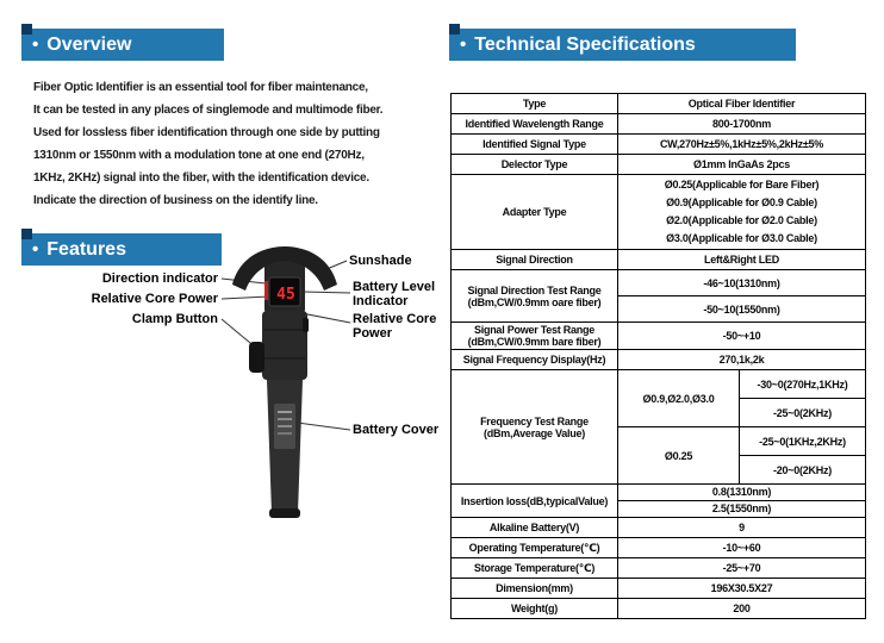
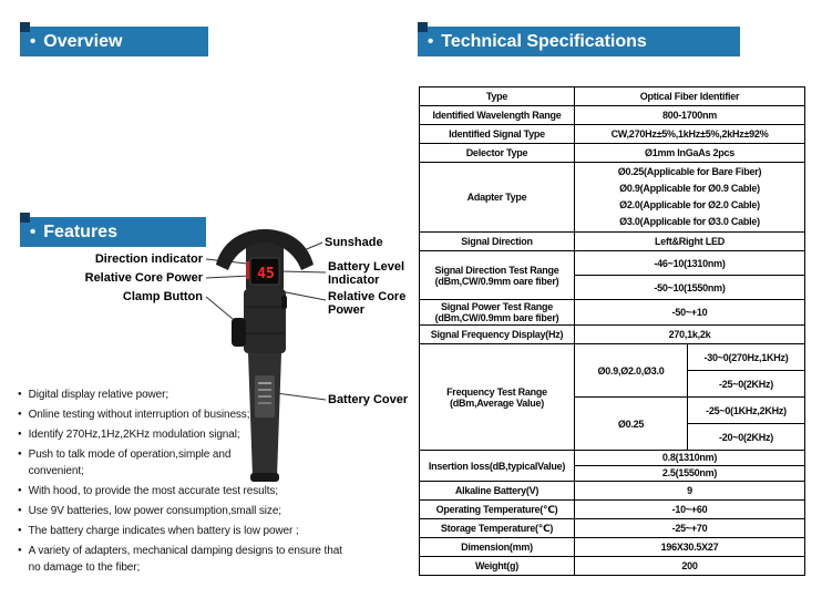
  •
  Overview
- Fiber Optic Identifier is an essential tool for fiber maintenance,
- It can be tested in any places of singlemode and multimode fiber.
- Used for lossless fiber identification through one side by putting
- 1310nm or 1550nm with a modulation tone at one end (270Hz,
- 1KHz, 2KHz) signal into the fiber, with the identification device.
- Indicate the direction of business on the identify line.
  •
  Features
  45
  Direction indicator
  Relative Core Power
  Clamp Button
  Sunshade
  Battery Level Indicator
  Relative Core Power
  Battery Cover
+ Digital display relative power;
+ Online testing without interruption of business;
+ Identify 270Hz,1Hz,2KHz modulation signal;
+ Push to talk mode of operation,simple and convenient;
+ With hood, to provide the most accurate test results;
+ Use 9V batteries, low power consumption,small size;
+ The battery charge indicates when battery is low power ;
+ A variety of adapters, mechanical damping designs to ensure that no damage to the fiber;
  •
  Technical Specifications
  Type	Optical Fiber Identifier
  Identified Wavelength Range	800-1700nm
- Identified Signal Type	CW,270Hz±5%,1kHz±5%,2kHz±5%
+ Identified Signal Type	CW,270Hz±5%,1kHz±5%,2kHz±92%
  Delector Type	Ø1mm InGaAs 2pcs
  Adapter Type	Ø0.25(Applicable for Bare Fiber) Ø0.9(Applicable for Ø0.9 Cable) Ø2.0(Applicable for Ø2.0 Cable) Ø3.0(Applicable for Ø3.0 Cable)
  Signal Direction	Left&Right LED
  Signal Direction Test Range (dBm,CW/0.9mm oare fiber)	-46~10(1310nm)
  -50~10(1550nm)
  Signal Power Test Range (dBm,CW/0.9mm bare fiber)	-50~+10
  Signal Frequency Display(Hz)	270,1k,2k
  Frequency Test Range (dBm,Average Value)	Ø0.9,Ø2.0,Ø3.0	-30~0(270Hz,1KHz)
  -25~0(2KHz)
  Ø0.25	-25~0(1KHz,2KHz)
  -20~0(2KHz)
  Insertion loss(dB,typicalValue)	0.8(1310nm)
  2.5(1550nm)
  Alkaline Battery(V)	9
  Operating Temperature(℃)	-10~+60
  Storage Temperature(℃)	-25~+70
  Dimension(mm)	196X30.5X27
  Weight(g)	200
